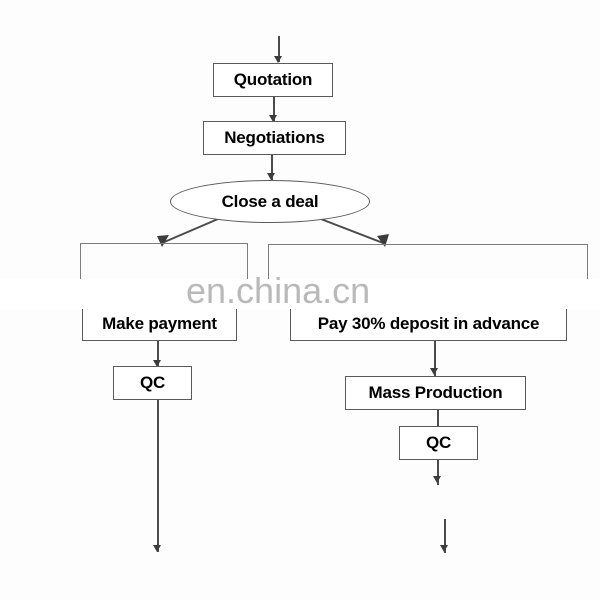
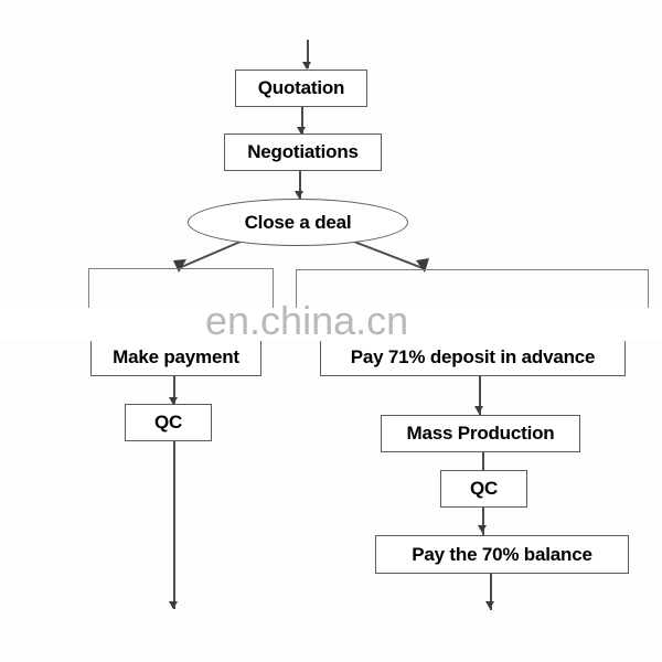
  Quotation
  Negotiations
  Close a deal
  Make payment
- Pay 30% deposit in advance
+ Pay 71% deposit in advance
  QC
  Mass Production
  QC
+ Pay the 70% balance
  en.china.cn
